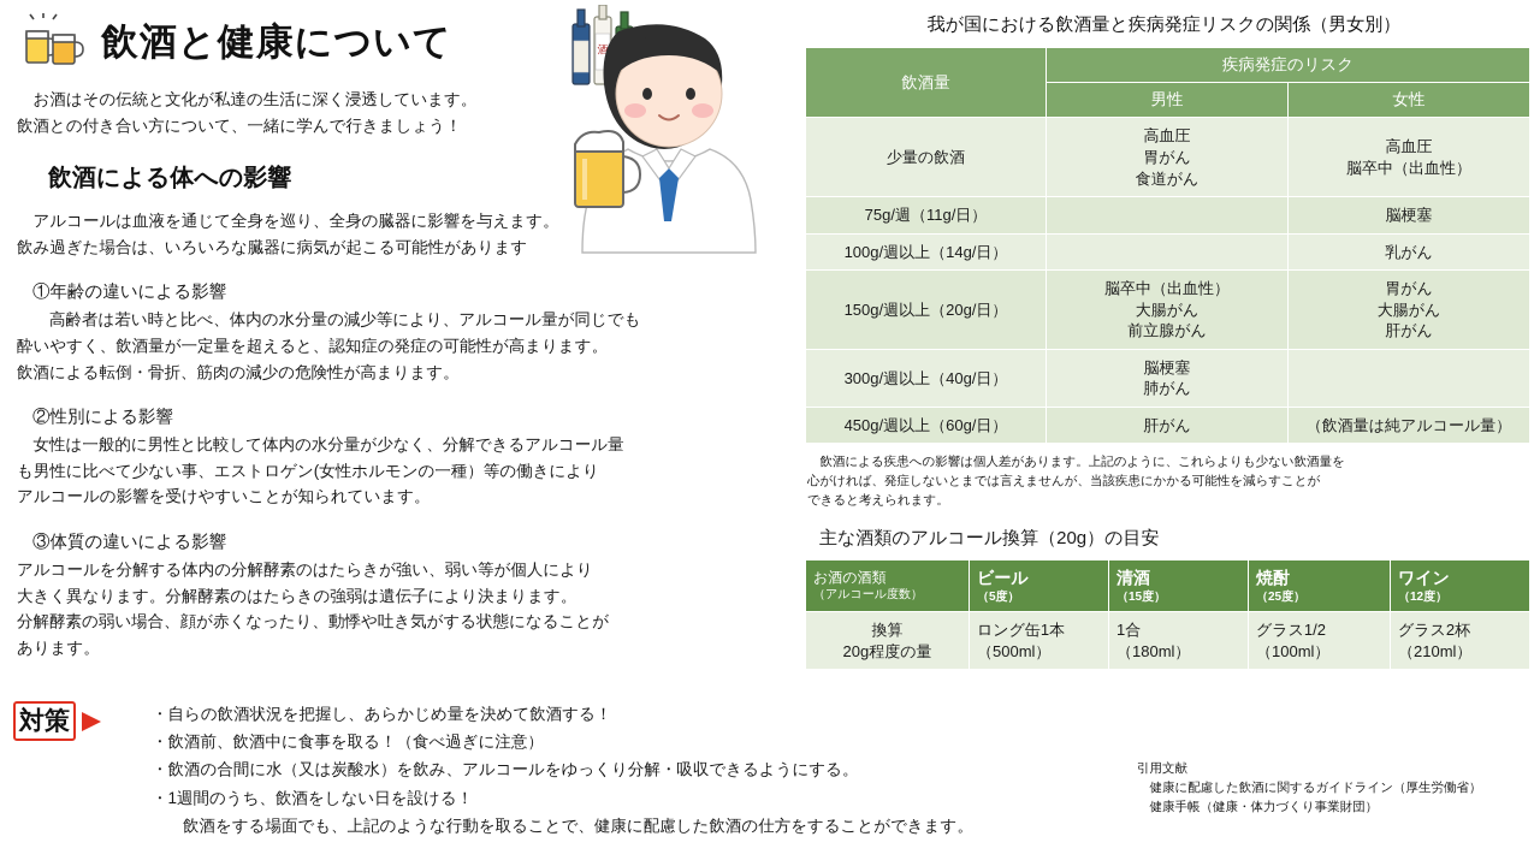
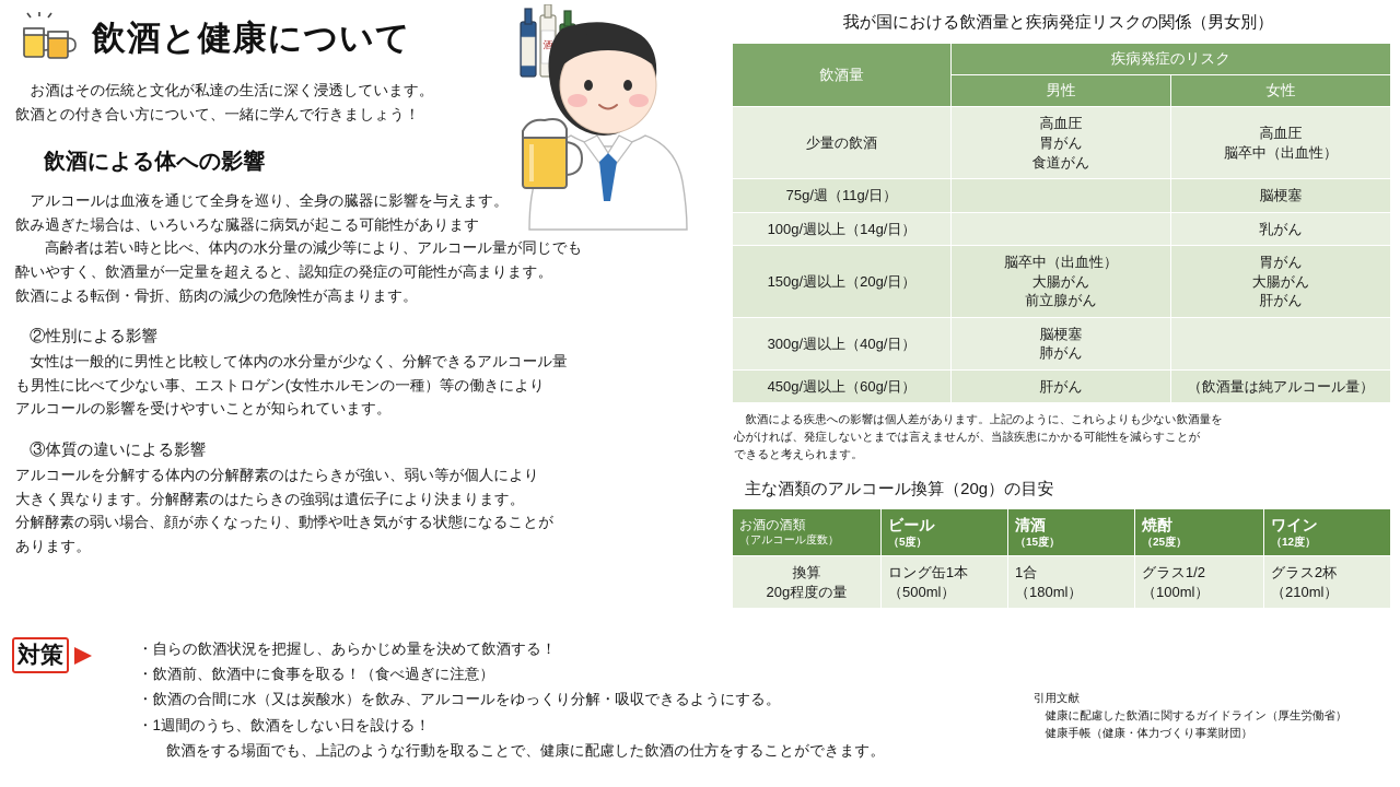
  飲酒と健康について
  お酒はその伝統と文化が私達の生活に深く浸透しています。
  飲酒との付き合い方について、一緒に学んで行きましょう！
  飲酒による体への影響
  アルコールは血液を通じて全身を巡り、全身の臓器に影響を与えます。
  飲み過ぎた場合は、いろいろな臓器に病気が起こる可能性があります
- ①年齢の違いによる影響
  高齢者は若い時と比べ、体内の水分量の減少等により、アルコール量が同じでも
  酔いやすく、飲酒量が一定量を超えると、認知症の発症の可能性が高まります。
  飲酒による転倒・骨折、筋肉の減少の危険性が高まります。
  ②性別による影響
  女性は一般的に男性と比較して体内の水分量が少なく、分解できるアルコール量
  も男性に比べて少ない事、エストロゲン(女性ホルモンの一種）等の働きにより
  アルコールの影響を受けやすいことが知られています。
  ③体質の違いによる影響
  アルコールを分解する体内の分解酵素のはたらきが強い、弱い等が個人により
  大きく異なります。分解酵素のはたらきの強弱は遺伝子により決まります。
  分解酵素の弱い場合、顔が赤くなったり、動悸や吐き気がする状態になることが
  あります。
  酒
  対策
  ・自らの飲酒状況を把握し、あらかじめ量を決めて飲酒する！
  ・飲酒前、飲酒中に食事を取る！（食べ過ぎに注意）
  ・飲酒の合間に水（又は炭酸水）を飲み、アルコールをゆっくり分解・吸収できるよう
  ・1週間のうち、飲酒をしない日を設ける！
  飲酒をする場面でも、上記のような行動を取ることで、健康に配慮した飲酒の仕方
  我が国における飲酒量と疾病発症リスクの関係（男女別）
  飲酒量	疾病発症のリスク
  男性	女性
  少量の飲酒	高血圧胃がん食道がん	高血圧脳卒中（出血性）
  75g/週（11g/日）		脳梗塞
  100g/週以上（14g/日）		乳がん
  150g/週以上（20g/日）	脳卒中（出血性）大腸がん前立腺がん	胃がん大腸がん肝がん
  300g/週以上（40g/日）	脳梗塞肺がん
  450g/週以上（60g/日）	肝がん	（飲酒量は純アルコール量）
  飲酒による疾患への影響は個人差があります。上記のように、これらよりも少ない飲酒量を
  心がければ、発症しないとまでは言えませんが、当該疾患にかかる可能性を減らすことが
  できると考えられます。
  主な酒類のアルコール換算（20g）の目安
  お酒の酒類 （アルコール度数）	ビール （5度）	清酒 （15度）	焼酎 （25度）	ワイン （12度）
  換算20g程度の量	ロング缶1本（500ml）	1合（180ml）	グラス1/2（100ml）	グラス2杯（210ml）
  引用文献
  健康に配慮した飲酒に関するガイドライン（厚生労働省）
  健康手帳（健康・体力づくり事業財団）
